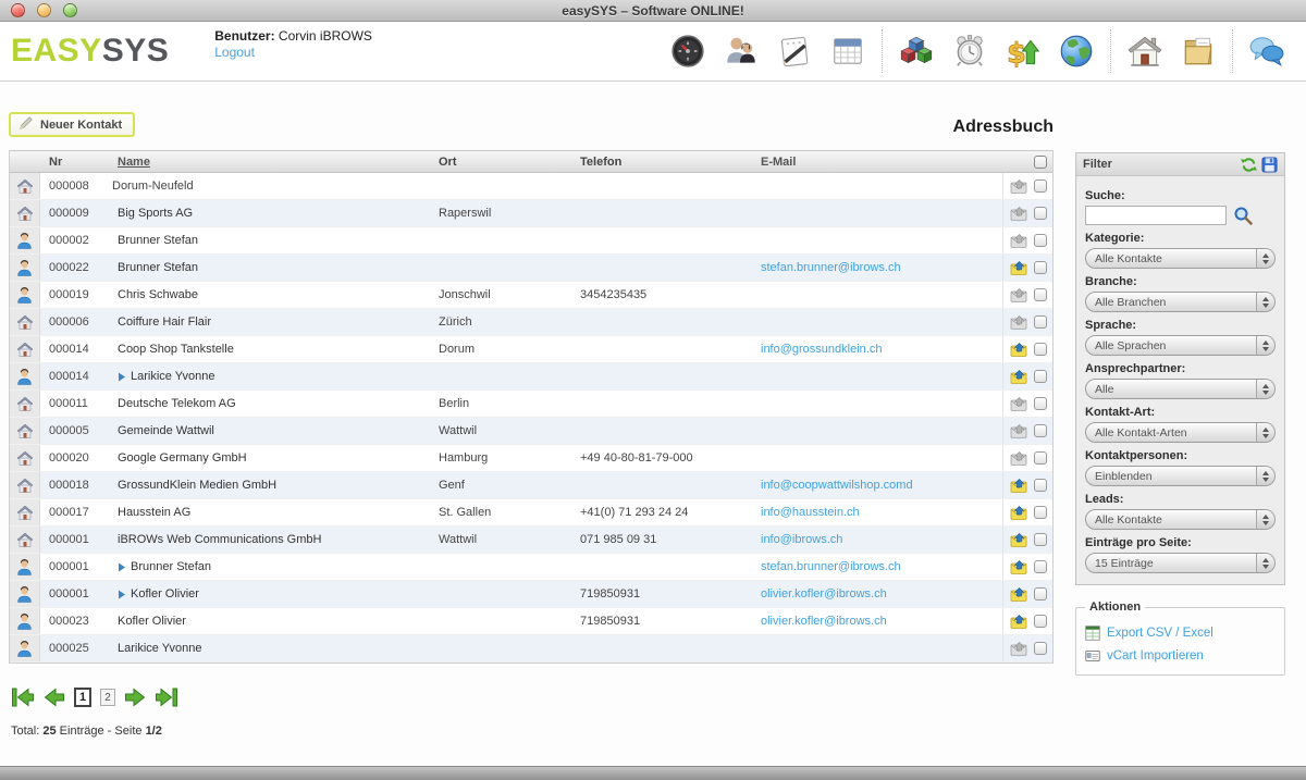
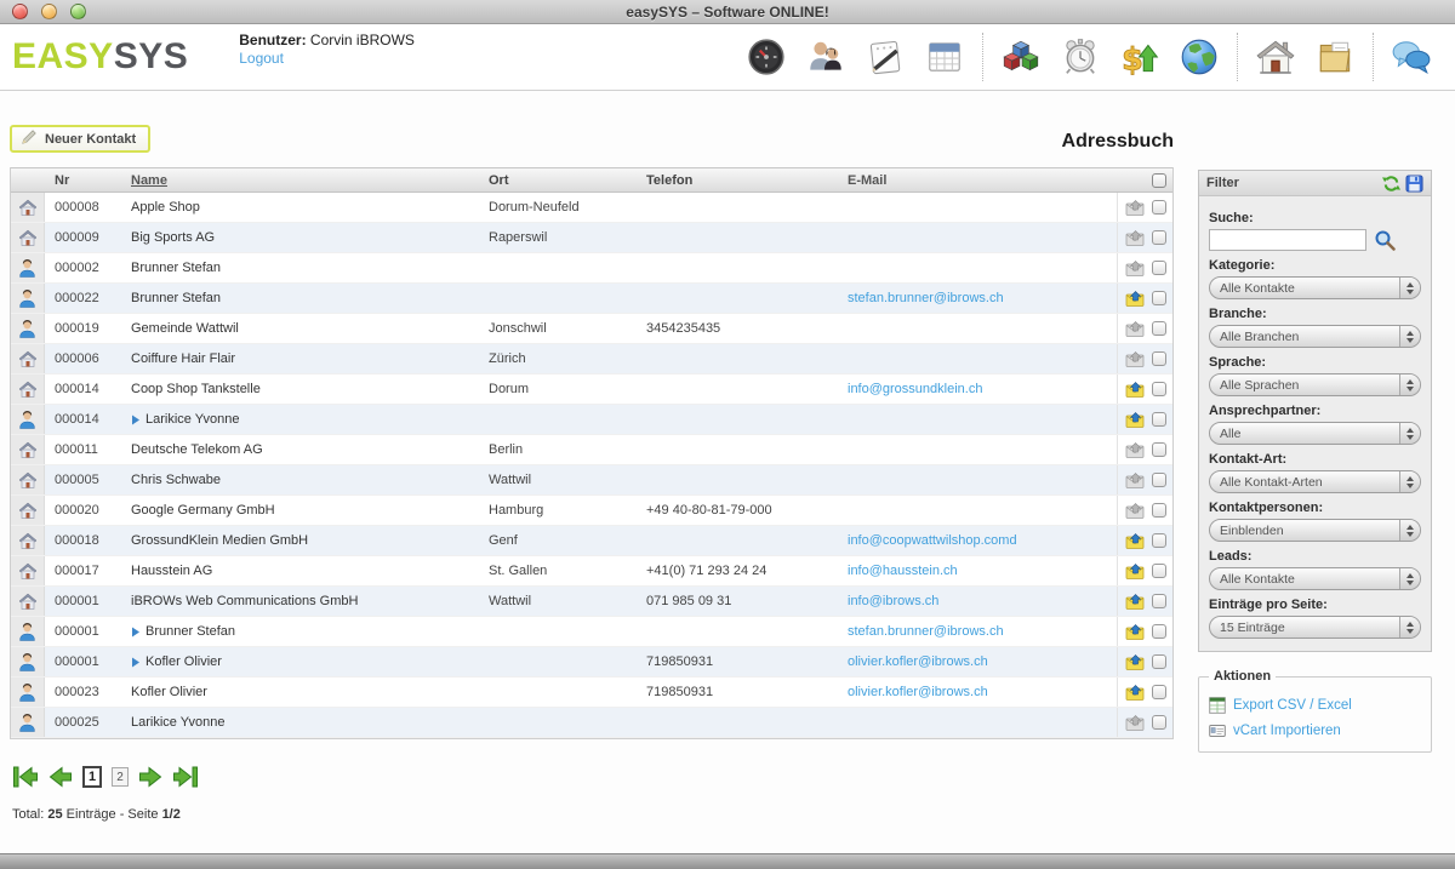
  easySYS – Software ONLINE!
  EASYSYS
  Benutzer: Corvin iBROWS
  Logout
  $
  Neuer Kontakt
  Adressbuch
  Nr
  Name
  Ort
  Telefon
  E-Mail
  000008
+ Apple Shop
  Dorum-Neufeld
  000009
  Big Sports AG
  Raperswil
  000002
  Brunner Stefan
  000022
  Brunner Stefan
  stefan.brunner@ibrows.ch
  000019
- Chris Schwabe
+ Gemeinde Wattwil
  Jonschwil
  3454235435
  000006
  Coiffure Hair Flair
  Zürich
  000014
  Coop Shop Tankstelle
  Dorum
  info@grossundklein.ch
  000014
  Larikice Yvonne
  000011
  Deutsche Telekom AG
  Berlin
  000005
- Gemeinde Wattwil
+ Chris Schwabe
  Wattwil
  000020
  Google Germany GmbH
  Hamburg
  +49 40-80-81-79-000
  000018
  GrossundKlein Medien GmbH
  Genf
  info@coopwattwilshop.comd
  000017
  Hausstein AG
  St. Gallen
  +41(0) 71 293 24 24
  info@hausstein.ch
  000001
  iBROWs Web Communications GmbH
  Wattwil
  071 985 09 31
  info@ibrows.ch
  000001
  Brunner Stefan
  stefan.brunner@ibrows.ch
  000001
  Kofler Olivier
  719850931
  olivier.kofler@ibrows.ch
  000023
  Kofler Olivier
  719850931
  olivier.kofler@ibrows.ch
  000025
  Larikice Yvonne
  1
  2
  Total: 25 Einträge - Seite 1/2
  Filter
  Suche:
  Kategorie:
  Alle Kontakte
  Branche:
  Alle Branchen
  Sprache:
  Alle Sprachen
  Ansprechpartner:
  Alle
  Kontakt-Art:
  Alle Kontakt-Arten
  Kontaktpersonen:
  Einblenden
  Leads:
  Alle Kontakte
  Einträge pro Seite:
  15 Einträge
  Aktionen
  Export CSV / Excel
  vCart Importieren
